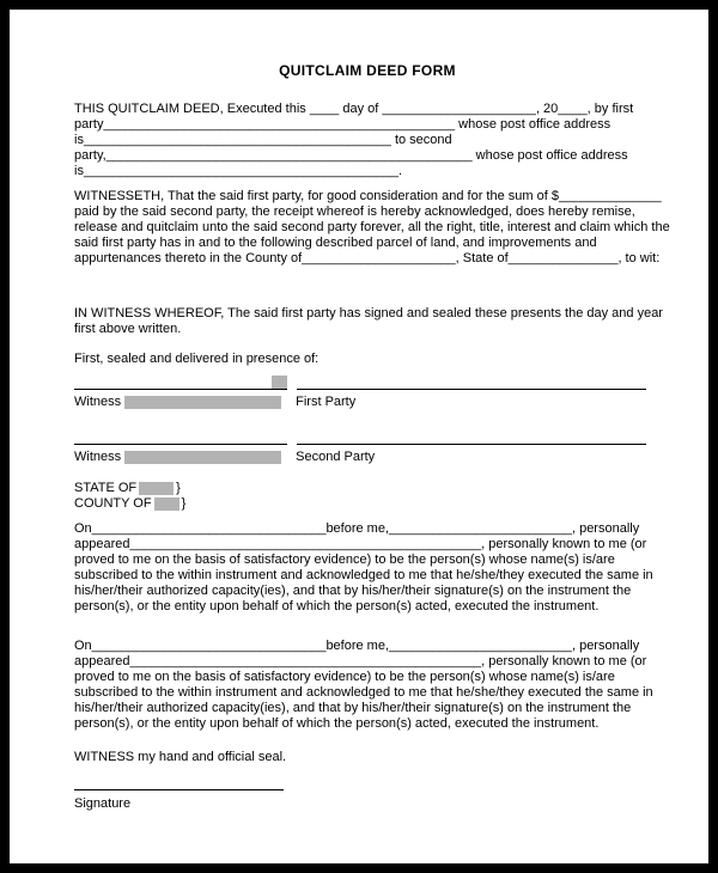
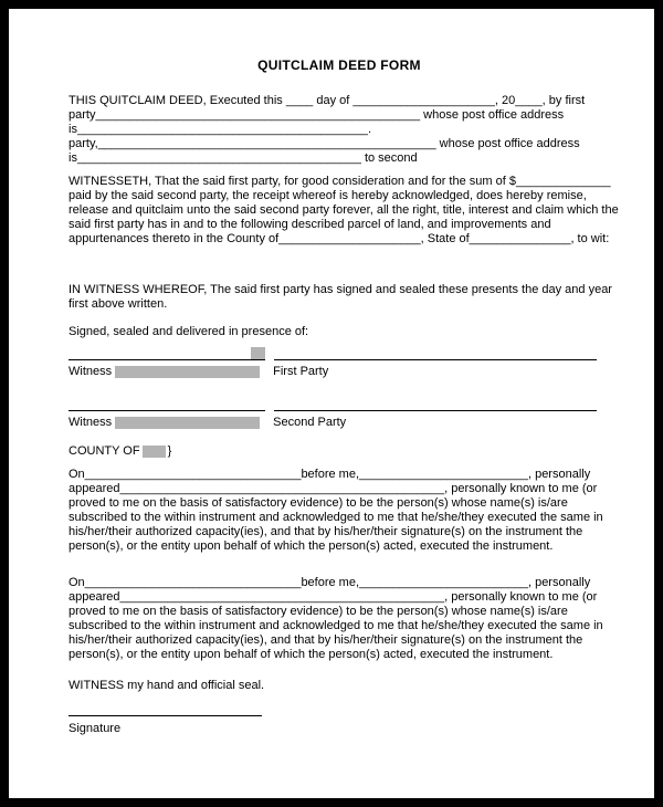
  QUITCLAIM DEED FORM
  THIS QUITCLAIM DEED, Executed this ____ day of _____________________, 20____, by first
  party________________________________________________ whose post office address
- is__________________________________________ to second
+ is___________________________________________.
  party,__________________________________________________ whose post office address
- is___________________________________________.
+ is__________________________________________ to second
  WITNESSETH, That the said first party, for good consideration and for the sum of $______________
  paid by the said second party, the receipt whereof is hereby acknowledged, does hereby remise,
  release and quitclaim unto the said second party forever, all the right, title, interest and claim which the
  said first party has in and to the following described parcel of land, and improvements and
  appurtenances thereto in the County of_____________________, State of_______________, to wit:
  IN WITNESS WHEREOF, The said first party has signed and sealed these presents the day and year
  first above written.
- First, sealed and delivered in presence of:
+ Signed, sealed and delivered in presence of:
  Witness First Party
  Witness Second Party
- STATE OF }
  COUNTY OF }
  On________________________________before me,_________________________, personally
  appeared________________________________________________, personally known to me (or
  proved to me on the basis of satisfactory evidence) to be the person(s) whose name(s) is/are
  subscribed to the within instrument and acknowledged to me that he/she/they executed the same in
  his/her/their authorized capacity(ies), and that by his/her/their signature(s) on the instrument the
  person(s), or the entity upon behalf of which the person(s) acted, executed the instrument.
  On________________________________before me,_________________________, personally
  appeared________________________________________________, personally known to me (or
  proved to me on the basis of satisfactory evidence) to be the person(s) whose name(s) is/are
  subscribed to the within instrument and acknowledged to me that he/she/they executed the same in
  his/her/their authorized capacity(ies), and that by his/her/their signature(s) on the instrument the
  person(s), or the entity upon behalf of which the person(s) acted, executed the instrument.
  WITNESS my hand and official seal.
  Signature
